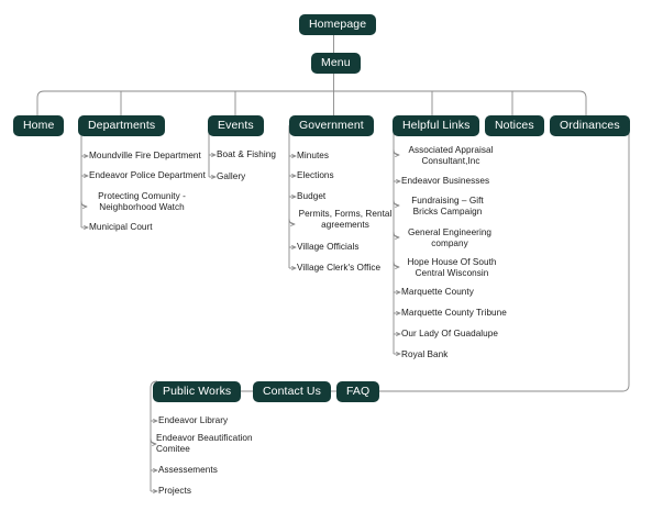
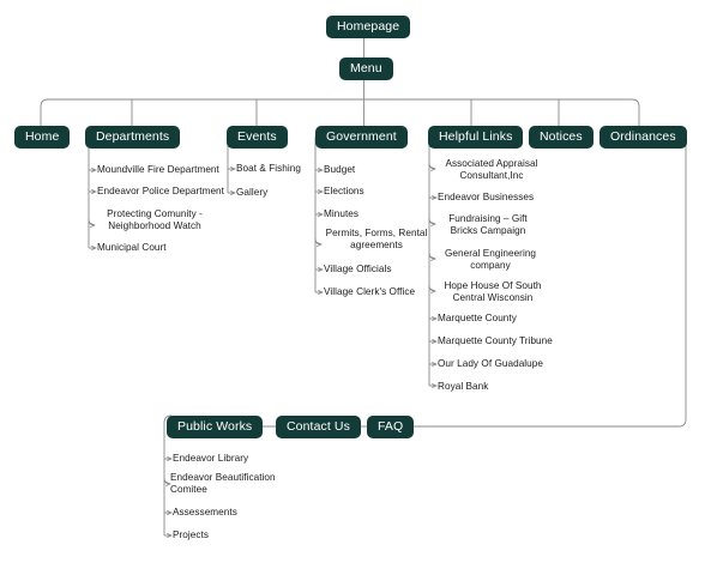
  Homepage
  Menu
  Home
  Departments
  Events
  Government
  Helpful Links
  Notices
  Ordinances
  Public Works
  Contact Us
  FAQ
  Moundville Fire Department
  Endeavor Police Department
  Protecting Comunity -
  Neighborhood Watch
  Municipal Court
  Boat & Fishing
  Gallery
- Minutes
+ Budget
  Elections
- Budget
+ Minutes
  Permits, Forms, Rental
  agreements
  Village Officials
  Village Clerk's Office
  Associated Appraisal
  Consultant,Inc
  Endeavor Businesses
  Fundraising – Gift
  Bricks Campaign
  General Engineering
  company
  Hope House Of South
  Central Wisconsin
  Marquette County
  Marquette County Tribune
  Our Lady Of Guadalupe
  Royal Bank
  Endeavor Library
  Endeavor Beautification
  Comitee
  Assessements
  Projects
